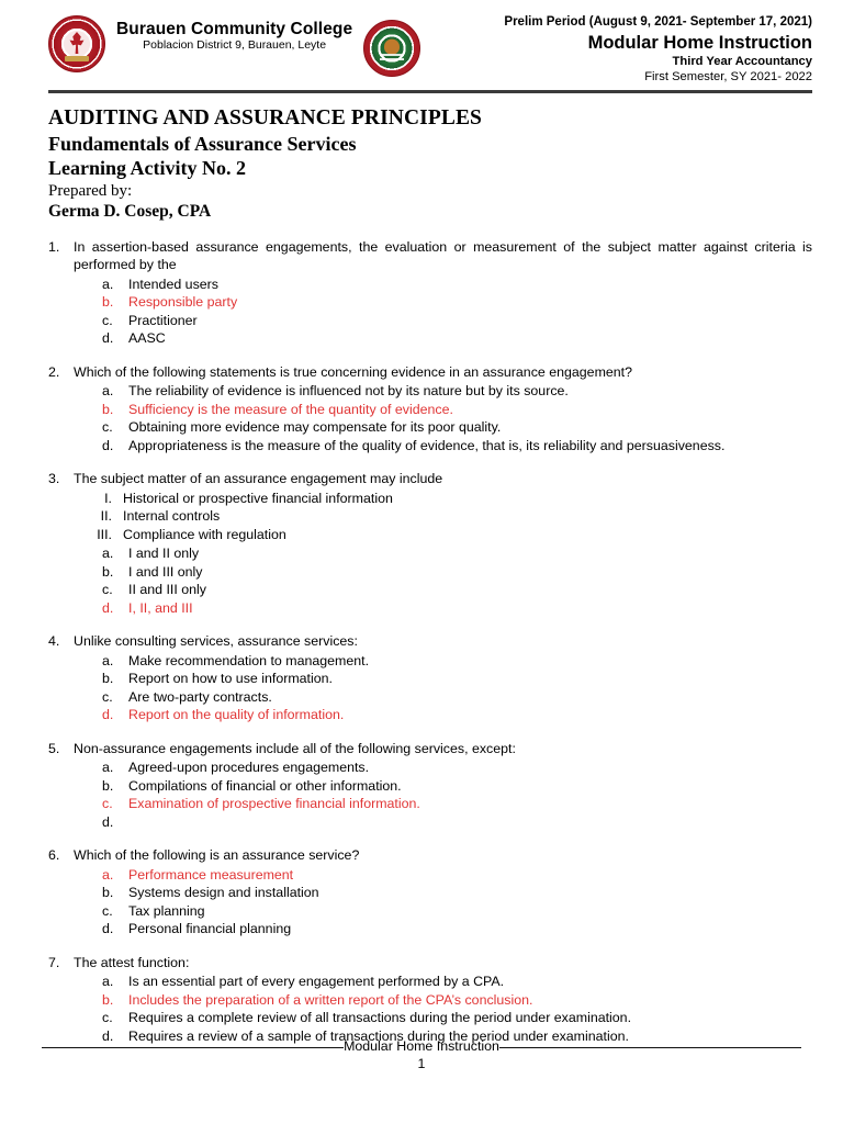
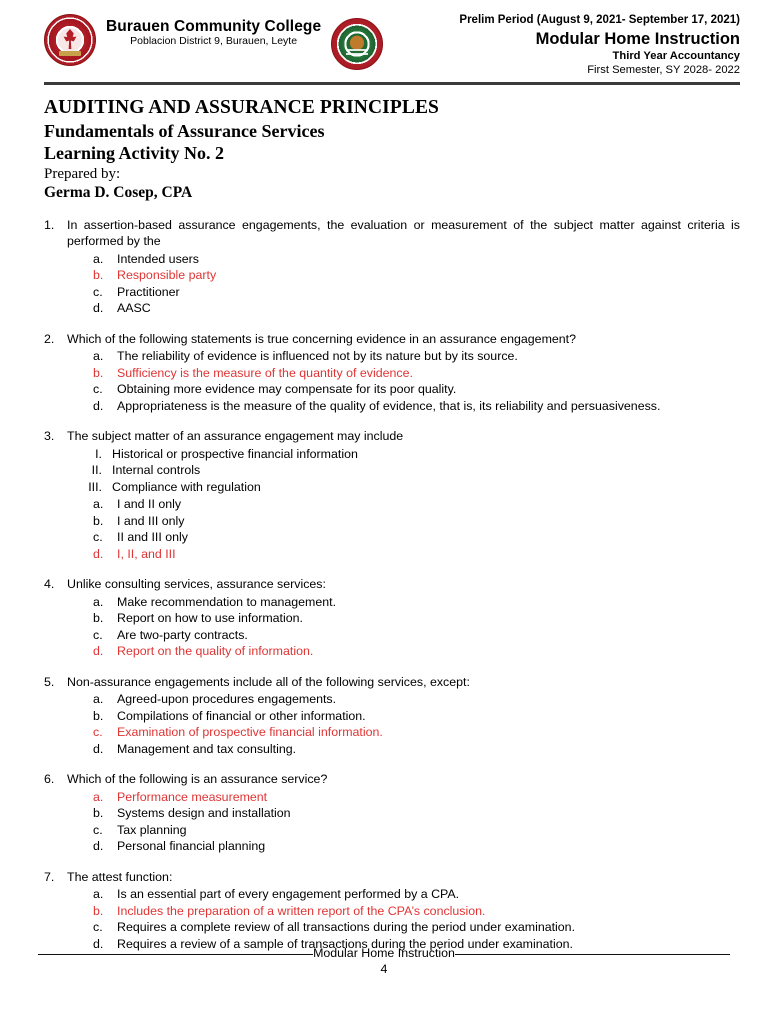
  Burauen Community College
  Poblacion District 9, Burauen, Leyte
  Prelim Period (August 9, 2021- September 17, 2021)
  Modular Home Instruction
  Third Year Accountancy
- First Semester, SY 2021- 2022
+ First Semester, SY 2028- 2022
  AUDITING AND ASSURANCE PRINCIPLES
  Fundamentals of Assurance Services
  Learning Activity No. 2
  Prepared by:
  Germa D. Cosep, CPA
  1.
  In assertion-based assurance engagements, the evaluation or measurement of the subject matter against criteria is performed by the
  a.
  Intended users
  b.
  Responsible party
  c.
  Practitioner
  d.
  AASC
  2.
  Which of the following statements is true concerning evidence in an assurance engagement?
  a.
  The reliability of evidence is influenced not by its nature but by its source.
  b.
  Sufficiency is the measure of the quantity of evidence.
  c.
  Obtaining more evidence may compensate for its poor quality.
  d.
  Appropriateness is the measure of the quality of evidence, that is, its reliability and persuasiveness.
  3.
  The subject matter of an assurance engagement may include
  I.
  Historical or prospective financial information
  II.
  Internal controls
  III.
  Compliance with regulation
  a.
  I and II only
  b.
  I and III only
  c.
  II and III only
  d.
  I, II, and III
  4.
  Unlike consulting services, assurance services:
  a.
  Make recommendation to management.
  b.
  Report on how to use information.
  c.
  Are two-party contracts.
  d.
  Report on the quality of information.
  5.
  Non-assurance engagements include all of the following services, except:
  a.
  Agreed-upon procedures engagements.
  b.
  Compilations of financial or other information.
  c.
  Examination of prospective financial information.
  d.
+ Management and tax consulting.
  6.
  Which of the following is an assurance service?
  a.
  Performance measurement
  b.
  Systems design and installation
  c.
  Tax planning
  d.
  Personal financial planning
  7.
  The attest function:
  a.
  Is an essential part of every engagement performed by a CPA.
  b.
  Includes the preparation of a written report of the CPA’s conclusion.
  c.
  Requires a complete review of all transactions during the period under examination.
  d.
  Requires a review of a sample of transactions during the period under examination.
  Modular Home Instruction
- 1
+ 4
